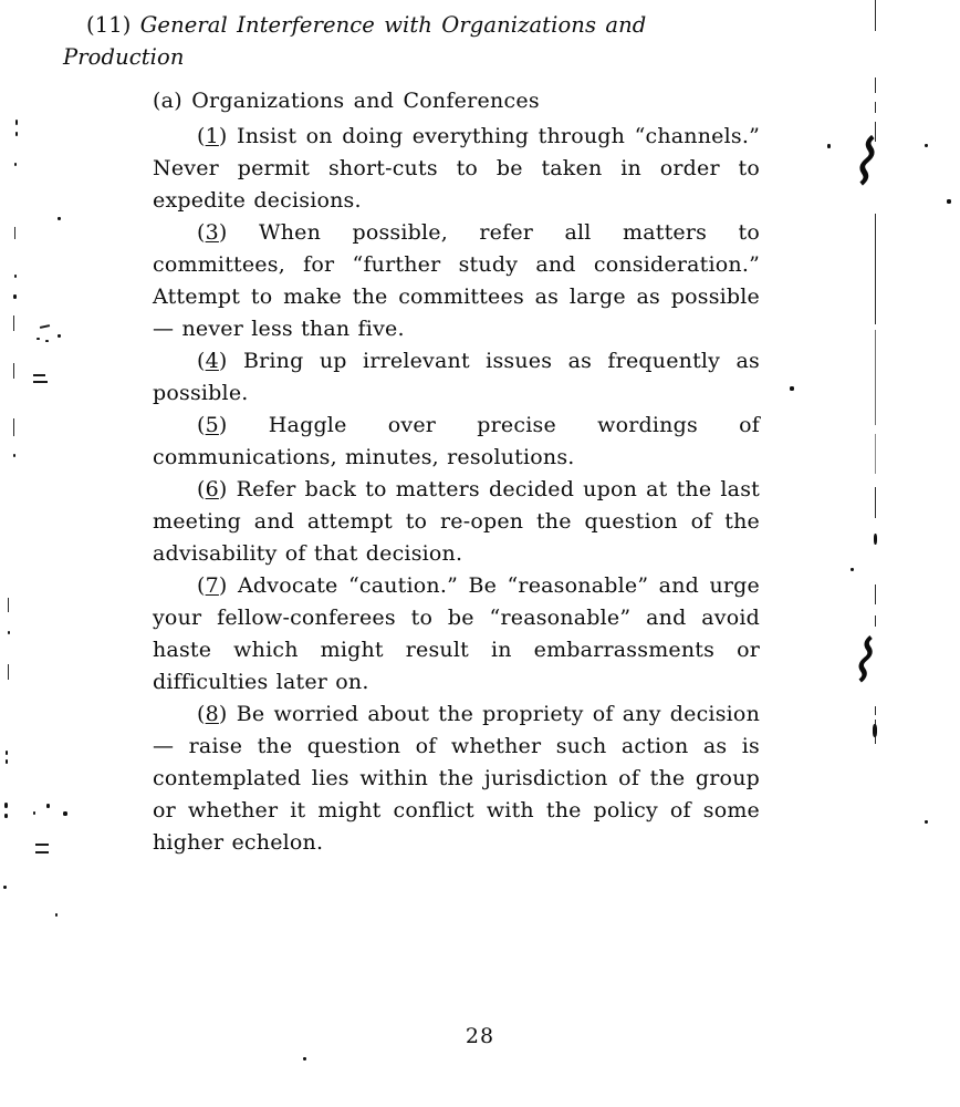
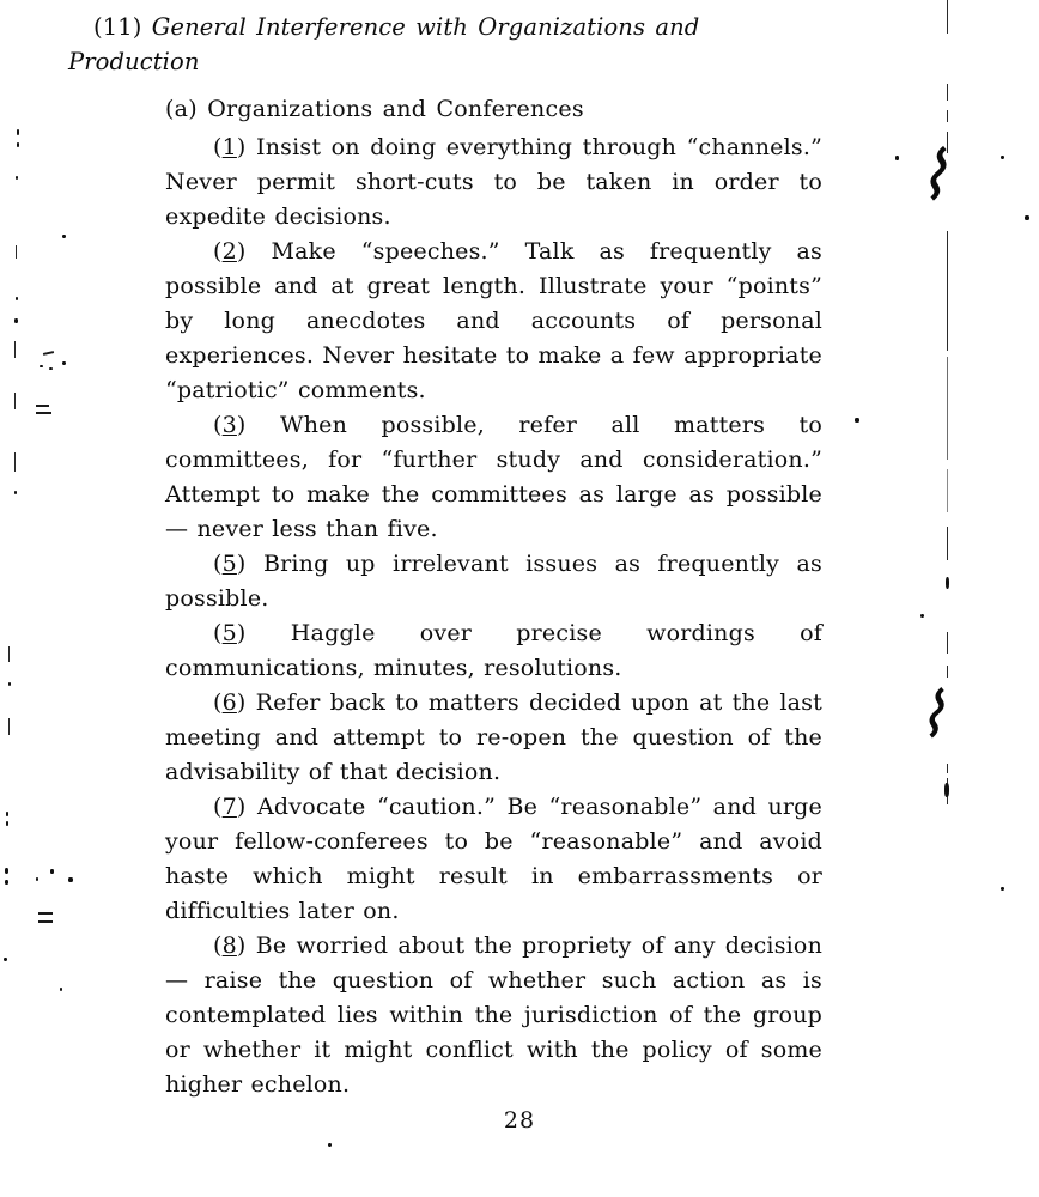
  ⌇
  ⌇
  (11) General Interference with Organizations and Production
  (a) Organizations and Conferences
  (1) Insist on doing everything through “channels.” Never permit short-cuts to be taken in order to expedite decisions.
+ (2) Make “speeches.” Talk as frequently as possible and at great length. Illustrate your “points” by long anecdotes and accounts of personal experiences. Never hesitate to make a few appropriate “patriotic” comments.
  (3) When possible, refer all matters to committees, for “further study and consideration.” Attempt to make the committees as large as possible — never less than five.
- (4) Bring up irrelevant issues as frequently as possible.
+ (5) Bring up irrelevant issues as frequently as possible.
  (5) Haggle over precise wordings of communications, minutes, resolutions.
  (6) Refer back to matters decided upon at the last meeting and attempt to re-open the question of the advisability of that decision.
  (7) Advocate “caution.” Be “reasonable” and urge your fellow-conferees to be “reasonable” and avoid haste which might result in embarrassments or difficulties later on.
  (8) Be worried about the propriety of any decision — raise the question of whether such action as is contemplated lies within the jurisdiction of the group or whether it might conflict with the policy of some higher echelon.
  28
